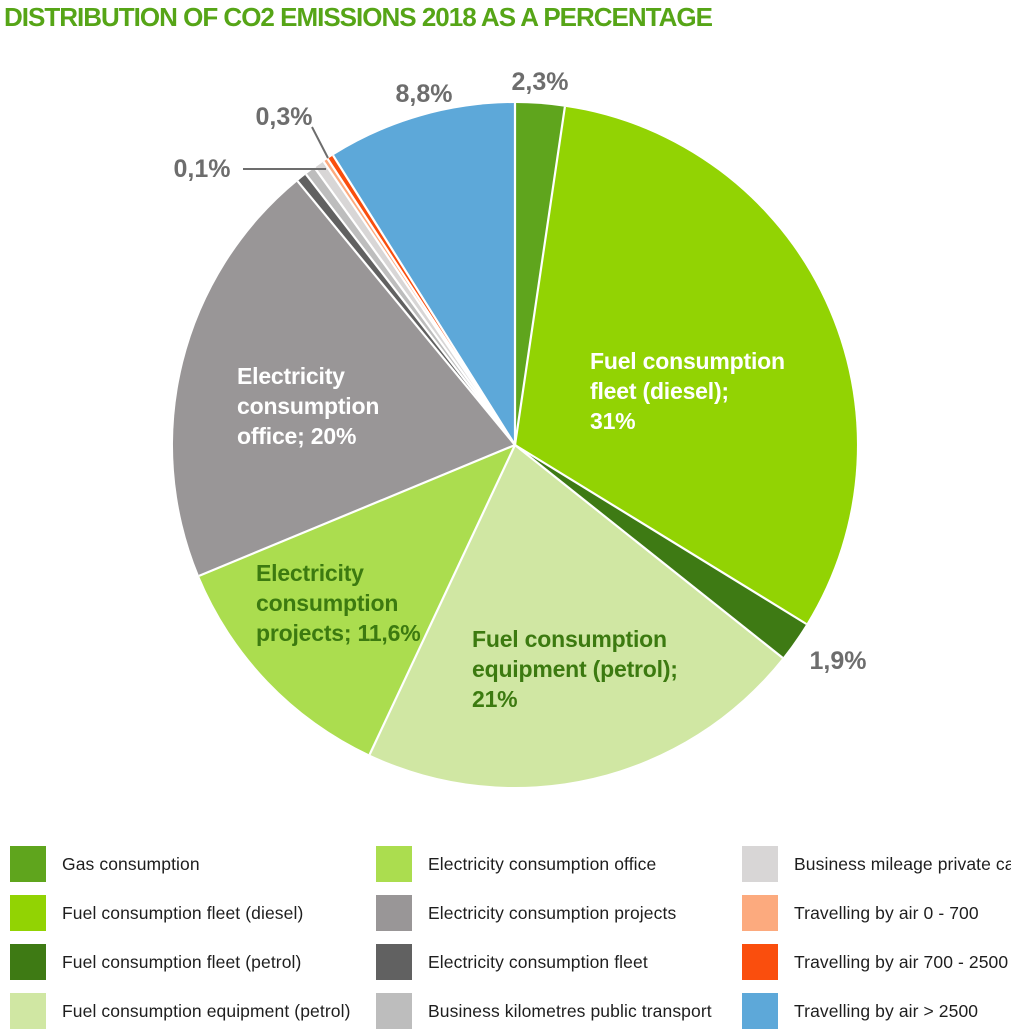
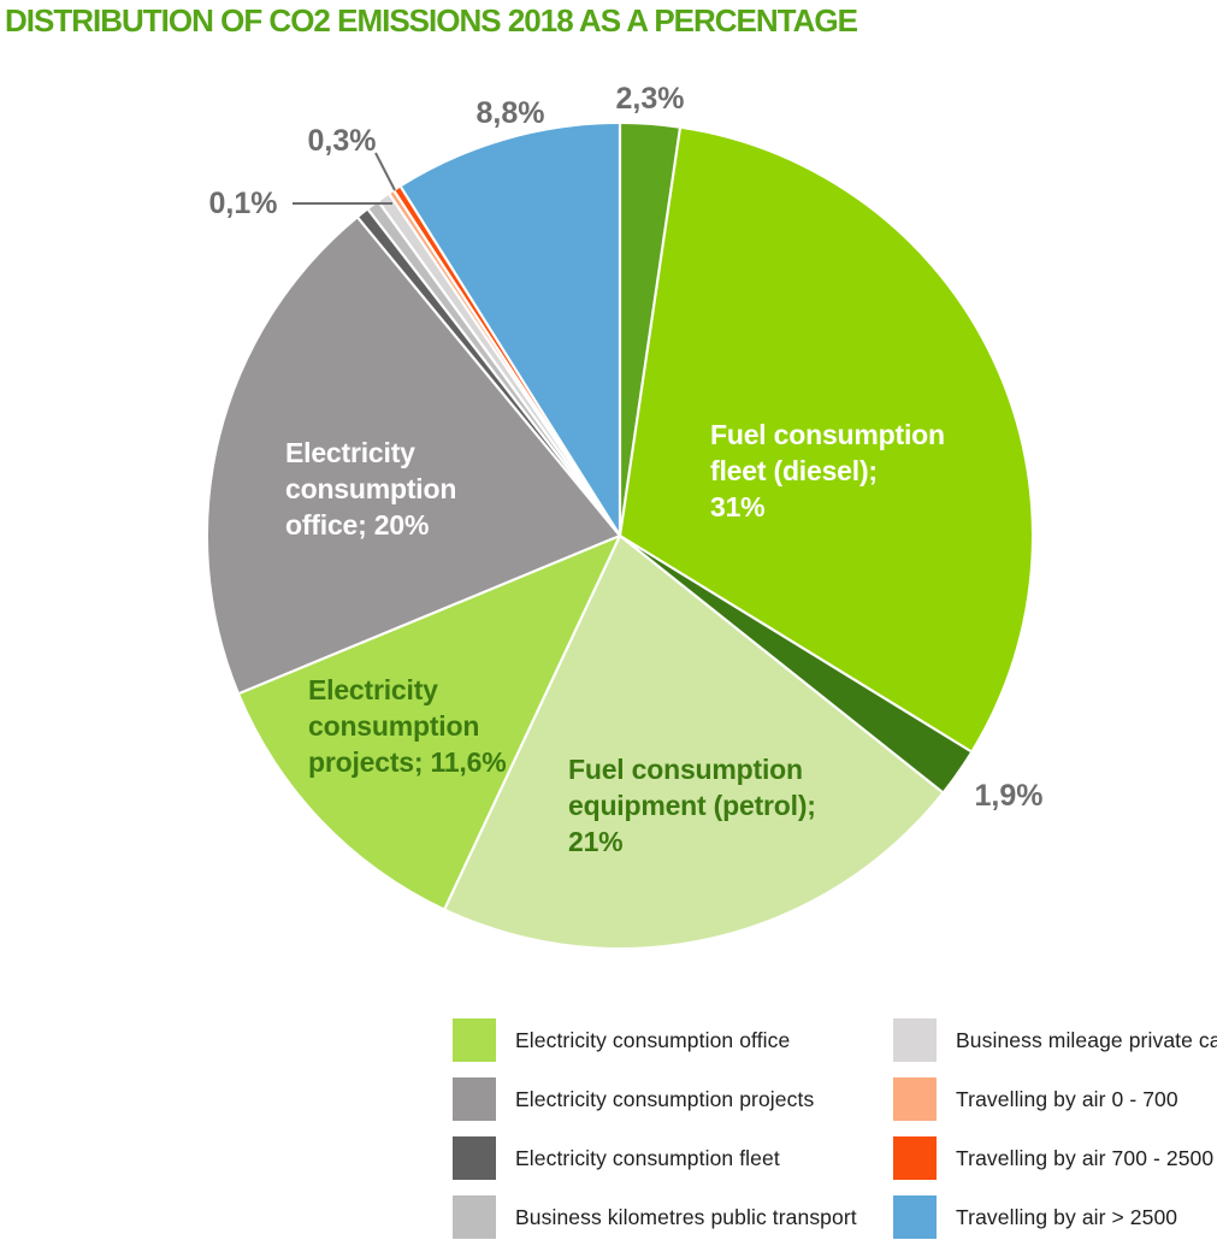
  DISTRIBUTION OF CO2 EMISSIONS 2018 AS A PERCENTAGE
  2,3%
  8,8%
  0,3%
  0,1%
  1,9%
  Fuel consumption
  fleet (diesel);
  31%
  Electricity
  consumption
  office; 20%
  Electricity
  consumption
  projects; 11,6%
  Fuel consumption
  equipment (petrol);
  21%
- Gas consumption
- Fuel consumption fleet (diesel)
- Fuel consumption fleet (petrol)
- Fuel consumption equipment (petrol)
  Electricity consumption office
  Electricity consumption projects
  Electricity consumption fleet
  Business kilometres public transport
  Business mileage private ca
  Travelling by air 0 - 700
  Travelling by air 700 - 2500
  Travelling by air > 2500
